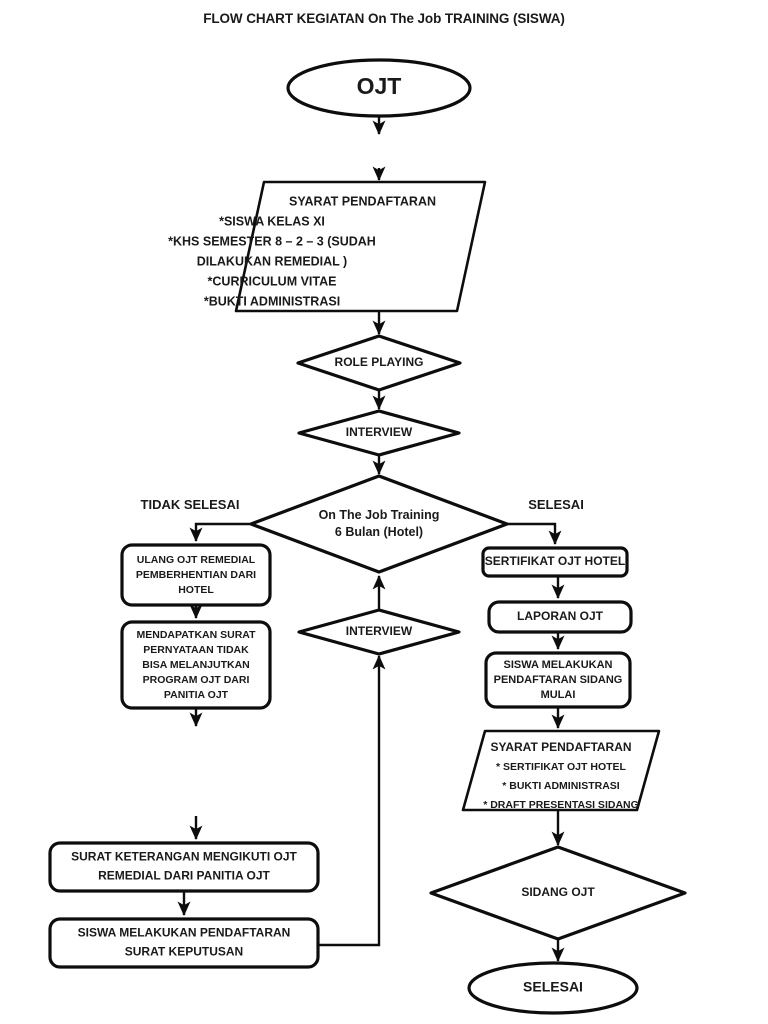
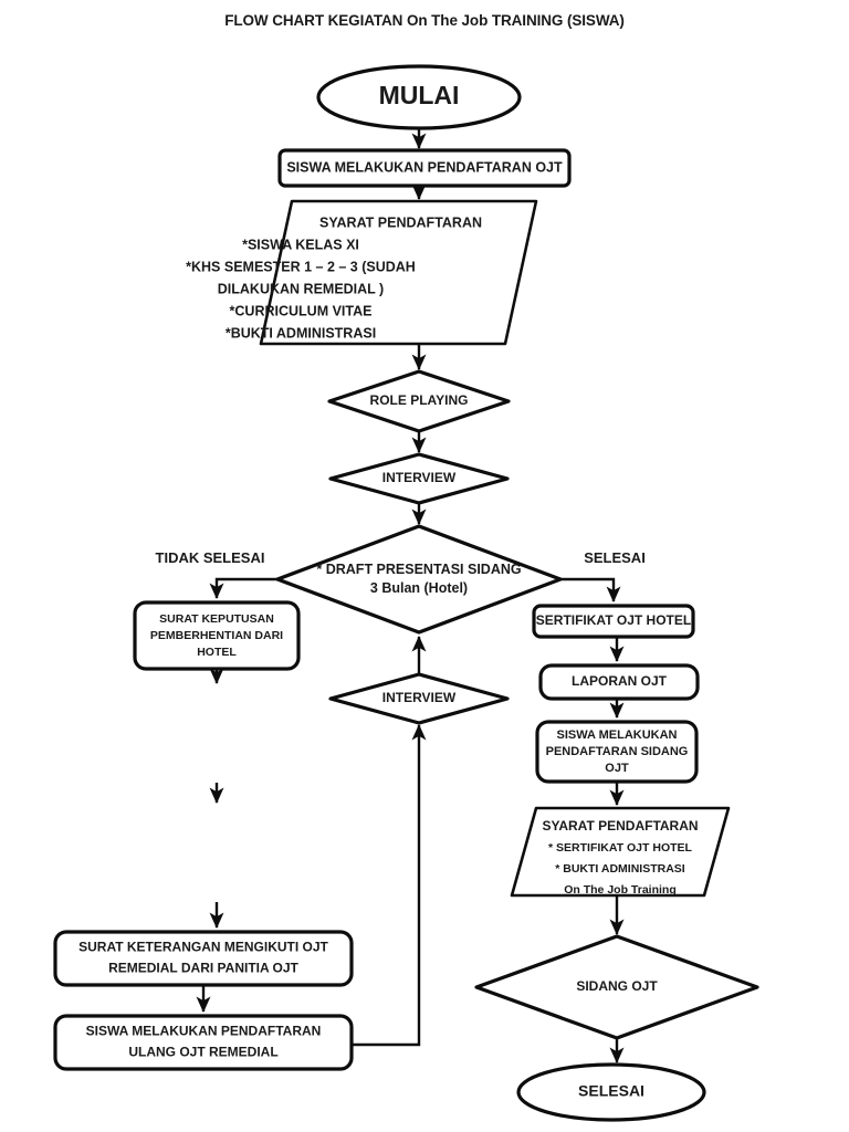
  FLOW CHART KEGIATAN On The Job TRAINING (SISWA)
- OJT
+ MULAI
+ SISWA MELAKUKAN PENDAFTARAN OJT
  SYARAT PENDAFTARAN
  *SISWA KELAS XI
- *KHS SEMESTER 8 – 2 – 3 (SUDAH
+ *KHS SEMESTER 1 – 2 – 3 (SUDAH
  DILAKUKAN REMEDIAL )
  *CURRICULUM VITAE
  *BUKTI ADMINISTRASI
  ROLE PLAYING
  INTERVIEW
- On The Job Training
+ * DRAFT PRESENTASI SIDANG
- 6 Bulan (Hotel)
+ 3 Bulan (Hotel)
- ULANG OJT REMEDIAL
+ SURAT KEPUTUSAN
  PEMBERHENTIAN DARI
  HOTEL
- MENDAPATKAN SURAT
- PERNYATAAN TIDAK
- BISA MELANJUTKAN
- PROGRAM OJT DARI
- PANITIA OJT
  SURAT KETERANGAN MENGIKUTI OJT
  REMEDIAL DARI PANITIA OJT
  SISWA MELAKUKAN PENDAFTARAN
- SURAT KEPUTUSAN
+ ULANG OJT REMEDIAL
  INTERVIEW
  SERTIFIKAT OJT HOTEL
  LAPORAN OJT
  SISWA MELAKUKAN
  PENDAFTARAN SIDANG
- MULAI
+ OJT
  SYARAT PENDAFTARAN
  * SERTIFIKAT OJT HOTEL
  * BUKTI ADMINISTRASI
- * DRAFT PRESENTASI SIDANG
+ On The Job Training
  SIDANG OJT
  SELESAI
  TIDAK SELESAI
  SELESAI
